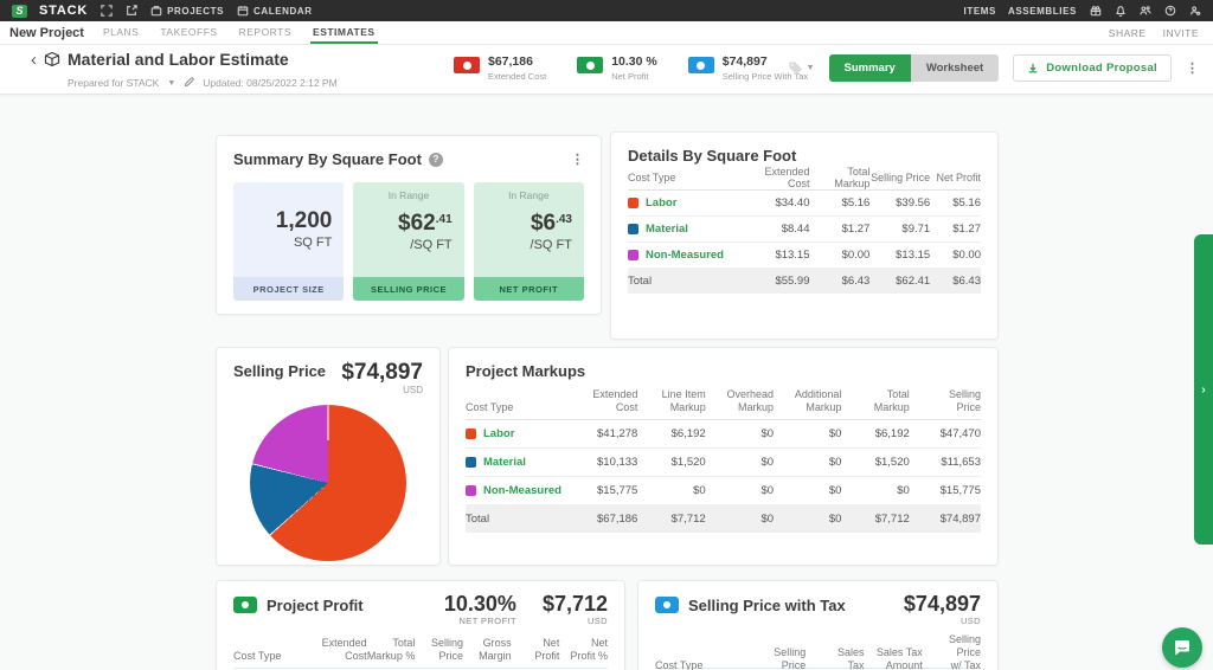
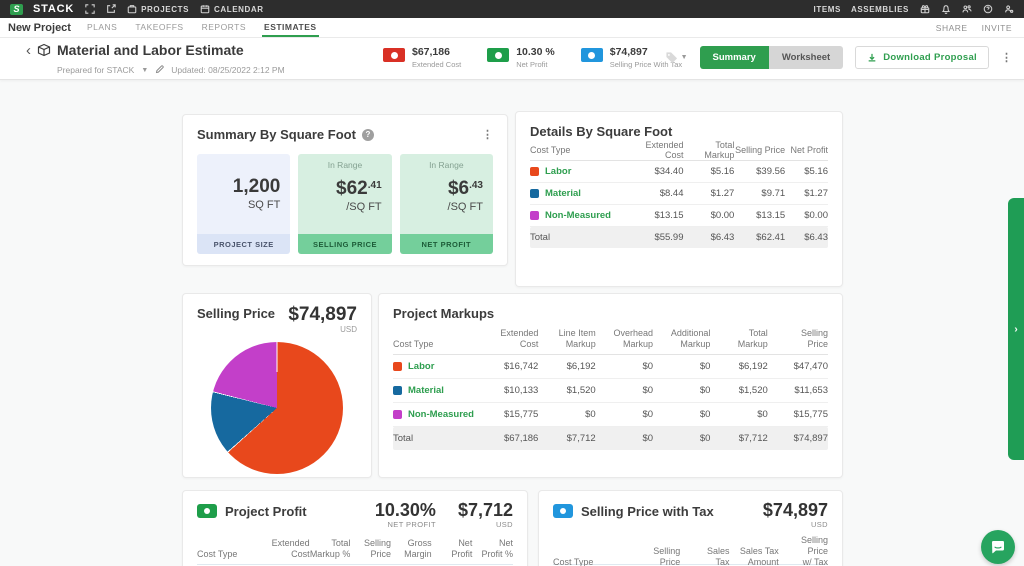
  S
  STACK
  PROJECTS
  CALENDAR
  ITEMS
  ASSEMBLIES
  New Project
  PLANS
  TAKEOFFS
  REPORTS
  ESTIMATES
  SHARE
  INVITE
  ‹
  Material and Labor Estimate
  Prepared for STACK
  Updated: 08/25/2022 2:12 PM
  $67,186
  Extended Cost
  10.30 %
  Net Profit
  $74,897
  Selling Price With Tax
  Summary
  Worksheet
  Download Proposal
  ⋮
  Summary By Square Foot
  ?
  ⋮
  1,200
  SQ FT
  PROJECT SIZE
  In Range
  $62.41
  /SQ FT
  SELLING PRICE
  In Range
  $6.43
  /SQ FT
  NET PROFIT
  Details By Square Foot
  Cost Type
  Extended Cost
  Total Markup
  Selling Price
  Net Profit
  Labor
  $34.40
  $5.16
  $39.56
  $5.16
  Material
  $8.44
  $1.27
  $9.71
  $1.27
  Non-Measured
  $13.15
  $0.00
  $13.15
  $0.00
  Total
  $55.99
  $6.43
  $62.41
  $6.43
  Selling Price
  $74,897
  USD
  Project Markups
  Cost Type
  Extended
  Cost
  Line Item
  Markup
  Overhead
  Markup
  Additional
  Markup
  Total
  Markup
  Selling
  Price
  Labor
- $41,278
+ $16,742
  $6,192
  $0
  $0
  $6,192
  $47,470
  Material
  $10,133
  $1,520
  $0
  $0
  $1,520
  $11,653
  Non-Measured
  $15,775
  $0
  $0
  $0
  $0
  $15,775
  Total
  $67,186
  $7,712
  $0
  $0
  $7,712
  $74,897
  Project Profit
  10.30%
  NET PROFIT
  $7,712
  USD
  Cost Type
  Extended
  Cost
  Total
  Markup %
  Selling
  Price
  Gross
  Margin
  Net
  Profit
  Net
  Profit %
  Selling Price with Tax
  $74,897
  USD
  Cost Type
  Selling
  Price
  Sales
  Tax
  Sales Tax
  Amount
  Selling Price
  w/ Tax
  ›
